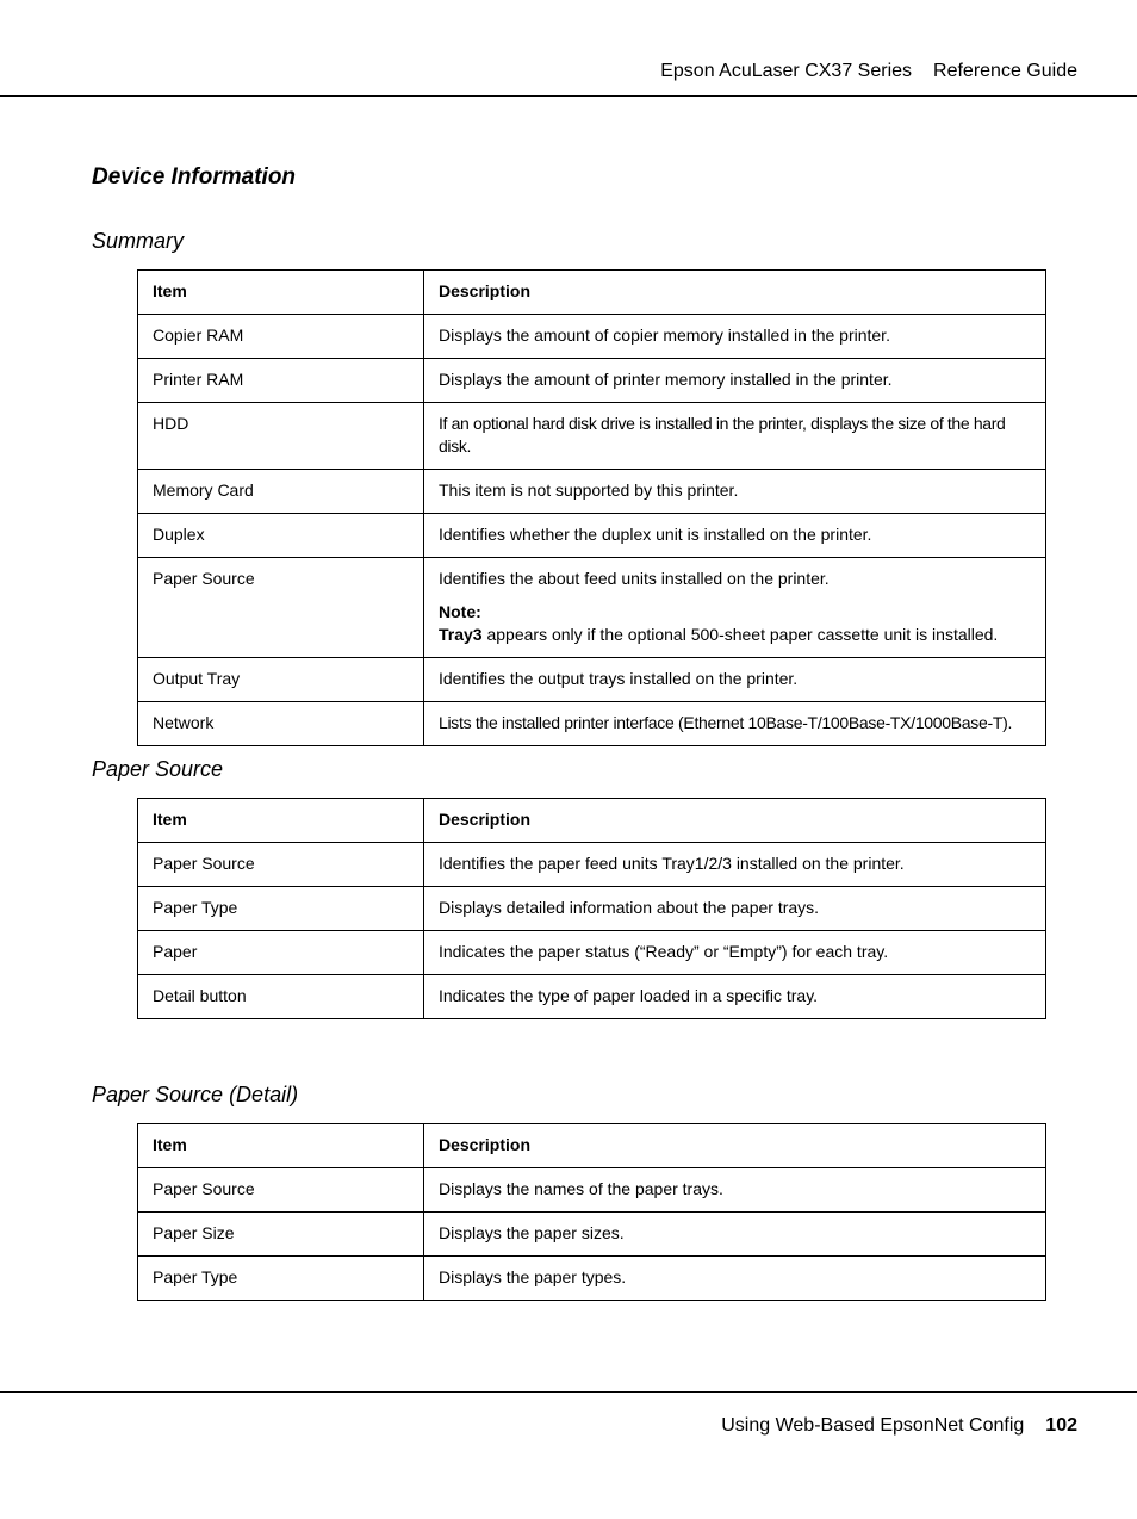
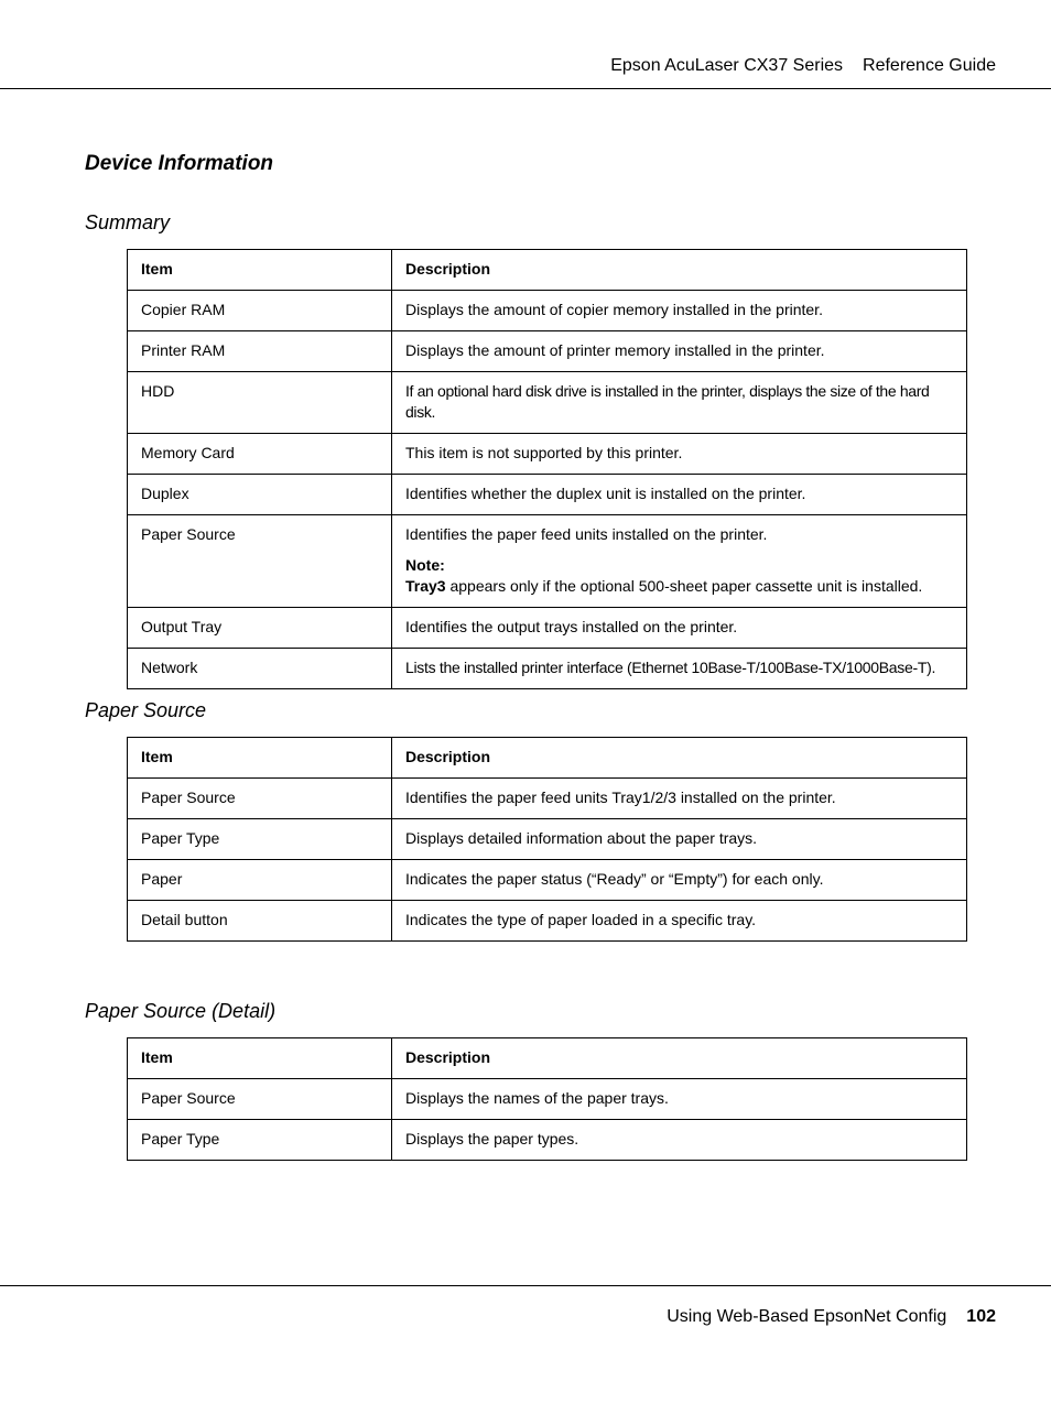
  Epson AcuLaser CX37 Series Reference Guide
  Device Information
  Summary
  Item	Description
  Copier RAM	Displays the amount of copier memory installed in the printer.
  Printer RAM	Displays the amount of printer memory installed in the printer.
  HDD	If an optional hard disk drive is installed in the printer, displays the size of the hard disk.
  Memory Card	This item is not supported by this printer.
  Duplex	Identifies whether the duplex unit is installed on the printer.
- Paper Source	Identifies the about feed units installed on the printer. Note: Tray3 appears only if the optional 500-sheet paper cassette unit is installed.
+ Paper Source	Identifies the paper feed units installed on the printer. Note: Tray3 appears only if the optional 500-sheet paper cassette unit is installed.
  Output Tray	Identifies the output trays installed on the printer.
  Network	Lists the installed printer interface (Ethernet 10Base-T/100Base-TX/1000Base-T).
  Paper Source
  Item	Description
  Paper Source	Identifies the paper feed units Tray1/2/3 installed on the printer.
  Paper Type	Displays detailed information about the paper trays.
- Paper	Indicates the paper status (“Ready” or “Empty”) for each tray.
+ Paper	Indicates the paper status (“Ready” or “Empty”) for each only.
  Detail button	Indicates the type of paper loaded in a specific tray.
  Paper Source (Detail)
  Item	Description
  Paper Source	Displays the names of the paper trays.
- Paper Size	Displays the paper sizes.
  Paper Type	Displays the paper types.
  Using Web-Based EpsonNet Config 102
